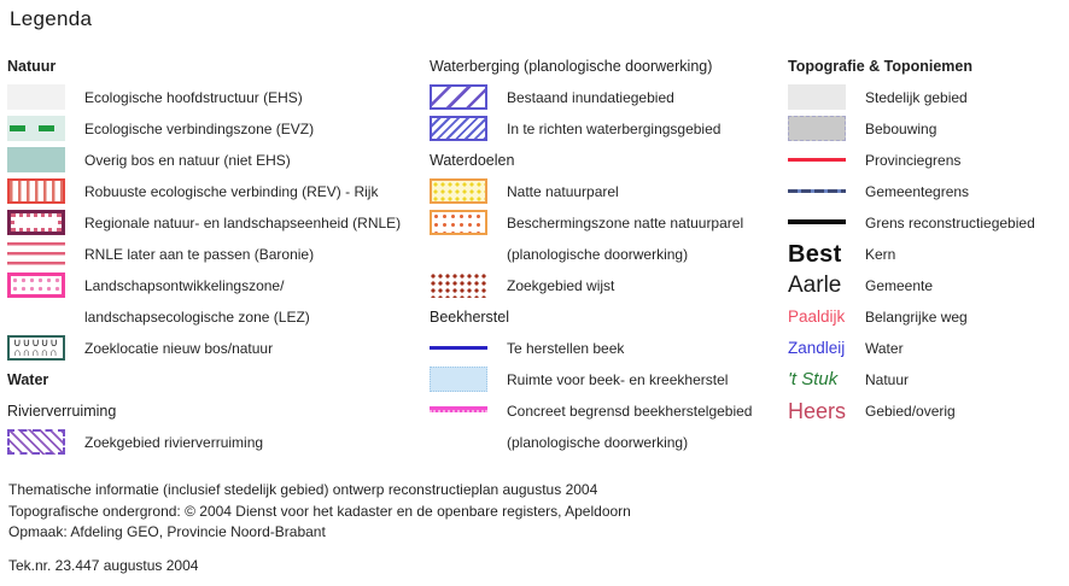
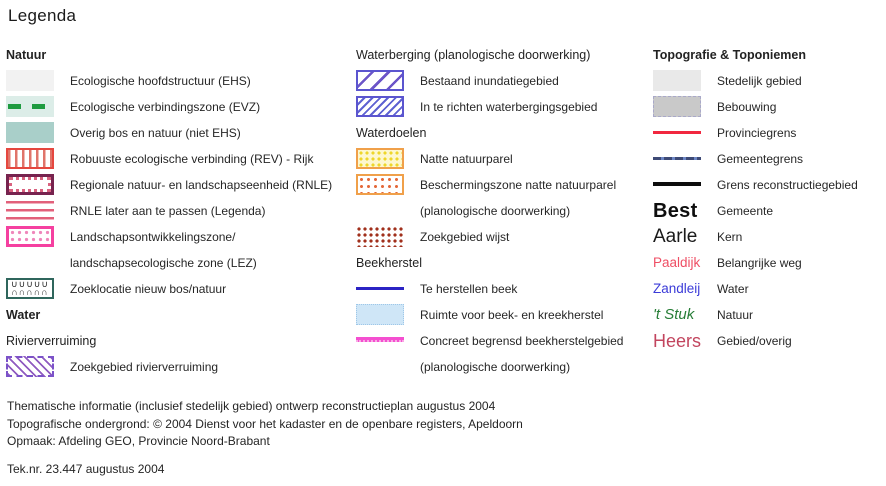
  Legenda
  Natuur
  Ecologische hoofdstructuur (EHS)
  Ecologische verbindingszone (EVZ)
  Overig bos en natuur (niet EHS)
  Robuuste ecologische verbinding (REV) - Rijk
  Regionale natuur- en landschapseenheid (RNLE)
- RNLE later aan te passen (Baronie)
+ RNLE later aan te passen (Legenda)
  Landschapsontwikkelingszone/
  landschapsecologische zone (LEZ)
  Zoeklocatie nieuw bos/natuur
  Water
  Rivierverruiming
  Zoekgebied rivierverruiming
  Waterberging (planologische doorwerking)
  Bestaand inundatiegebied
  In te richten waterbergingsgebied
  Waterdoelen
  Natte natuurparel
  Beschermingszone natte natuurparel
  (planologische doorwerking)
  Zoekgebied wijst
  Beekherstel
  Te herstellen beek
  Ruimte voor beek- en kreekherstel
  Concreet begrensd beekherstelgebied
  (planologische doorwerking)
  Topografie & Toponiemen
  Stedelijk gebied
  Bebouwing
  Provinciegrens
  Gemeentegrens
  Grens reconstructiegebied
  Best
- Kern
+ Gemeente
  Aarle
- Gemeente
+ Kern
  Paaldijk
  Belangrijke weg
  Zandleij
  Water
  't Stuk
  Natuur
  Heers
  Gebied/overig
  Thematische informatie (inclusief stedelijk gebied) ontwerp reconstructieplan augustus 2004
  Topografische ondergrond: © 2004 Dienst voor het kadaster en de openbare registers, Apeldoorn
  Opmaak: Afdeling GEO, Provincie Noord-Brabant
  Tek.nr. 23.447 augustus 2004
